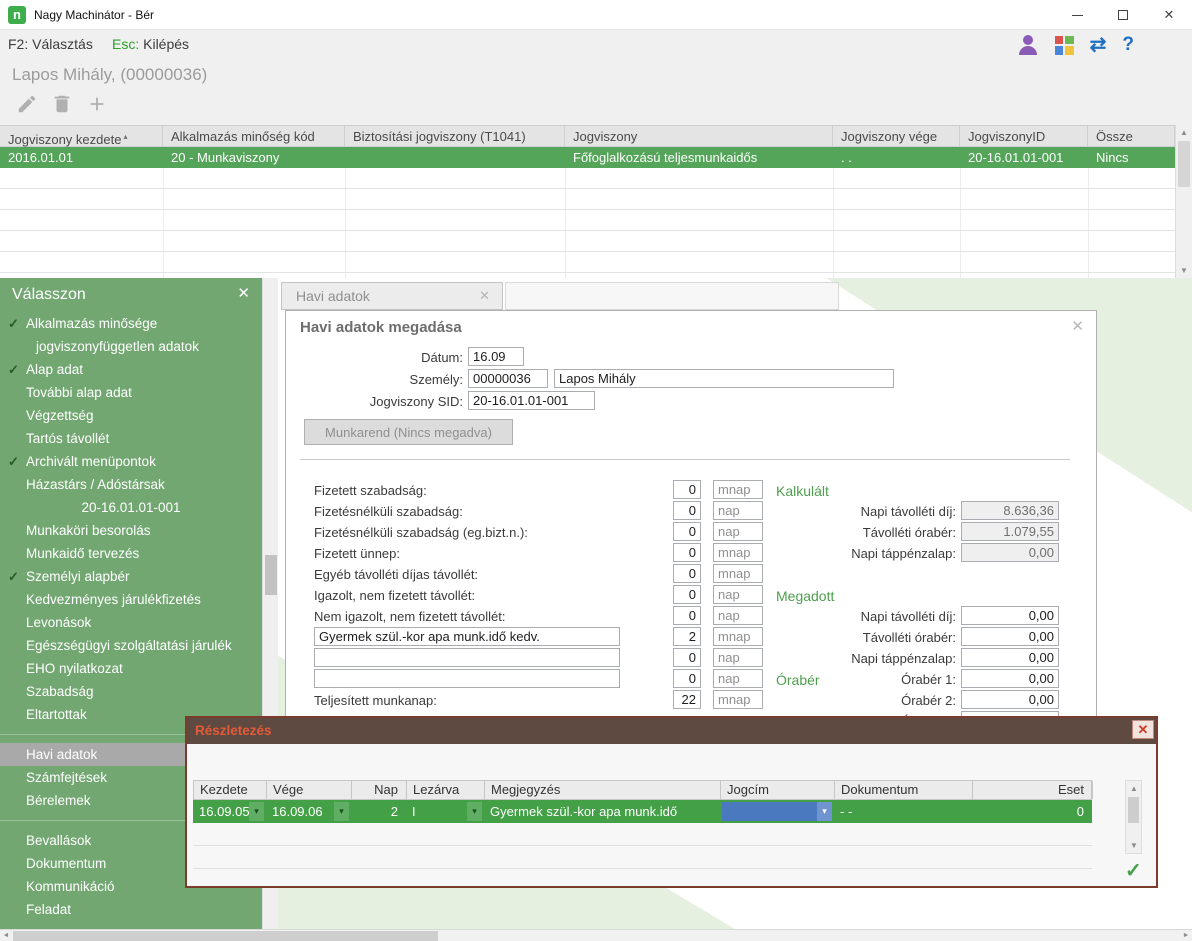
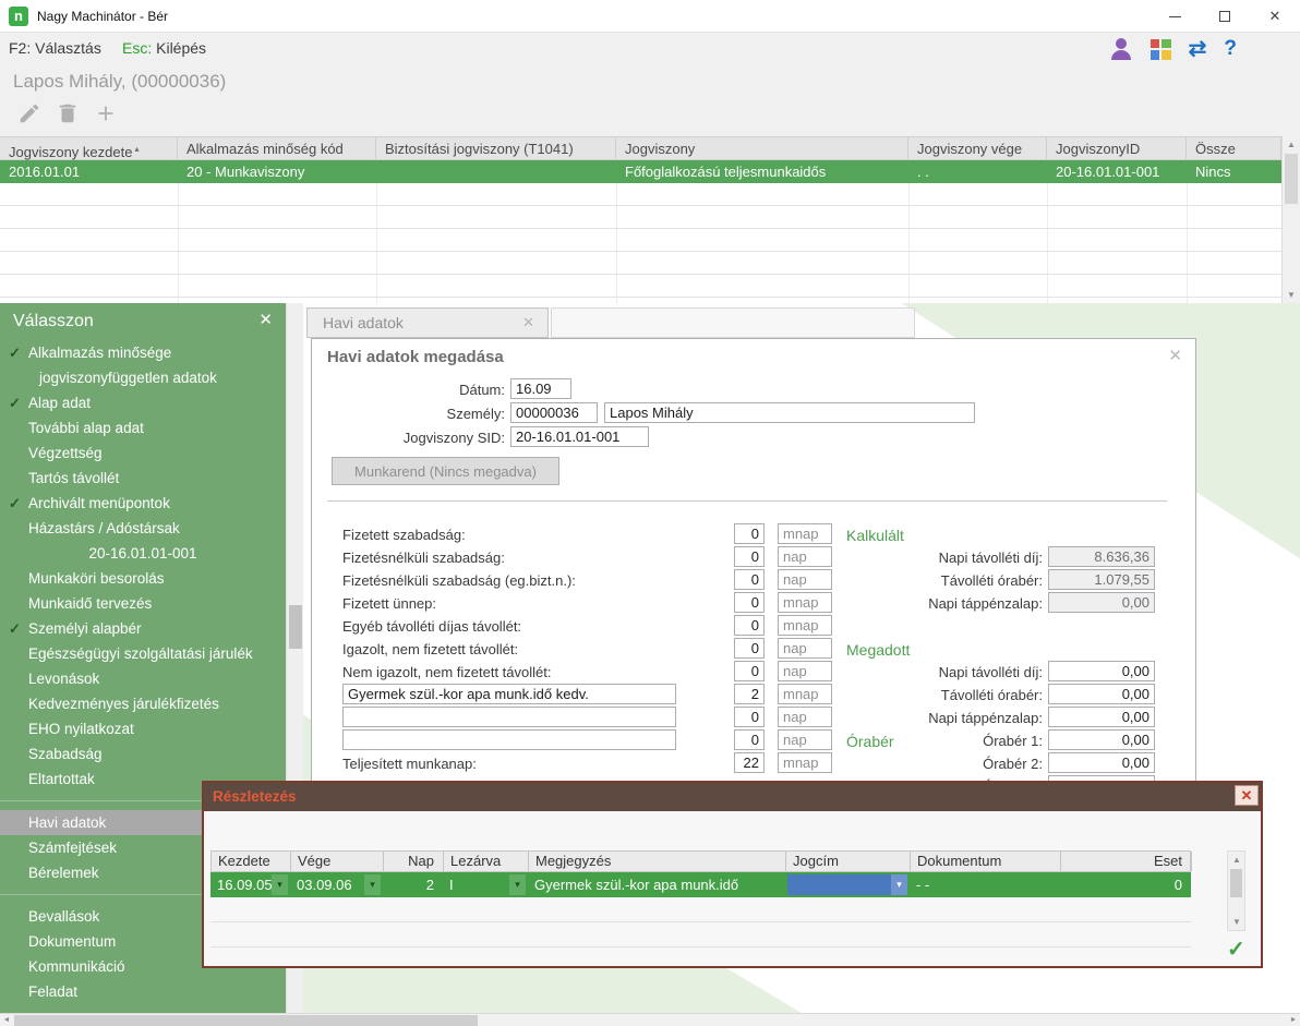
  n
  Nagy Machinátor - Bér
  ✕
  F2: Választás
  Esc: Kilépés
  ⇄
  ?
  Lapos Mihály, (00000036)
  Jogviszony kezdete ▴
  Alkalmazás minőség kód
  Biztosítási jogviszony (T1041)
  Jogviszony
  Jogviszony vége
  JogviszonyID
  Össze
  2016.01.01
  20 - Munkaviszony
  Főfoglalkozású teljesmunkaidős
  . .
  20-16.01.01-001
  Nincs
  ▲
  ▼
  Válasszon
  ✕
  ✓
  Alkalmazás minősége
  jogviszonyfüggetlen adatok
  ✓
  Alap adat
  További alap adat
  Végzettség
  Tartós távollét
  ✓
  Archivált menüpontok
  Házastárs / Adóstársak
  20-16.01.01-001
  Munkaköri besorolás
  Munkaidő tervezés
  ✓
  Személyi alapbér
- Kedvezményes járulékfizetés
+ Egészségügyi szolgáltatási járulék
  Levonások
- Egészségügyi szolgáltatási járulék
+ Kedvezményes járulékfizetés
  EHO nyilatkozat
  Szabadság
  Eltartottak
  Havi adatok
  Számfejtések
  Bérelemek
  Bevallások
  Dokumentum
  Kommunikáció
  Feladat
  Havi adatok
  ✕
  Havi adatok megadása
  ✕
  Dátum:
  16.09
  Személy:
  00000036
  Lapos Mihály
  Jogviszony SID:
  20-16.01.01-001
  Munkarend (Nincs megadva)
  Fizetett szabadság:
  0
  mnap
  Fizetésnélküli szabadság:
  0
  nap
  Fizetésnélküli szabadság (eg.bizt.n.):
  0
  nap
  Fizetett ünnep:
  0
  mnap
  Egyéb távolléti díjas távollét:
  0
  mnap
  Igazolt, nem fizetett távollét:
  0
  nap
  Nem igazolt, nem fizetett távollét:
  0
  nap
  Gyermek szül.-kor apa munk.idő kedv.
  2
  mnap
  0
  nap
  0
  nap
  Teljesített munkanap:
  22
  mnap
  Kalkulált
  Napi távolléti díj:
  8.636,36
  Távolléti órabér:
  1.079,55
  Napi táppénzalap:
  0,00
  Megadott
  Napi távolléti díj:
  0,00
  Távolléti órabér:
  0,00
  Napi táppénzalap:
  0,00
  Órabér
  Órabér 1:
  0,00
  Órabér 2:
  0,00
  Részletezés
  ✕
  Kezdete
  Vége
  Nap
  Lezárva
  Megjegyzés
  Jogcím
  Dokumentum
  Eset
  16.09.05
  ▾
- 16.09.06
+ 03.09.06
  ▾
  2
  I
  ▾
  Gyermek szül.-kor apa munk.idő
  ▾
  - -
  0
  ▲
  ▼
  ✓
